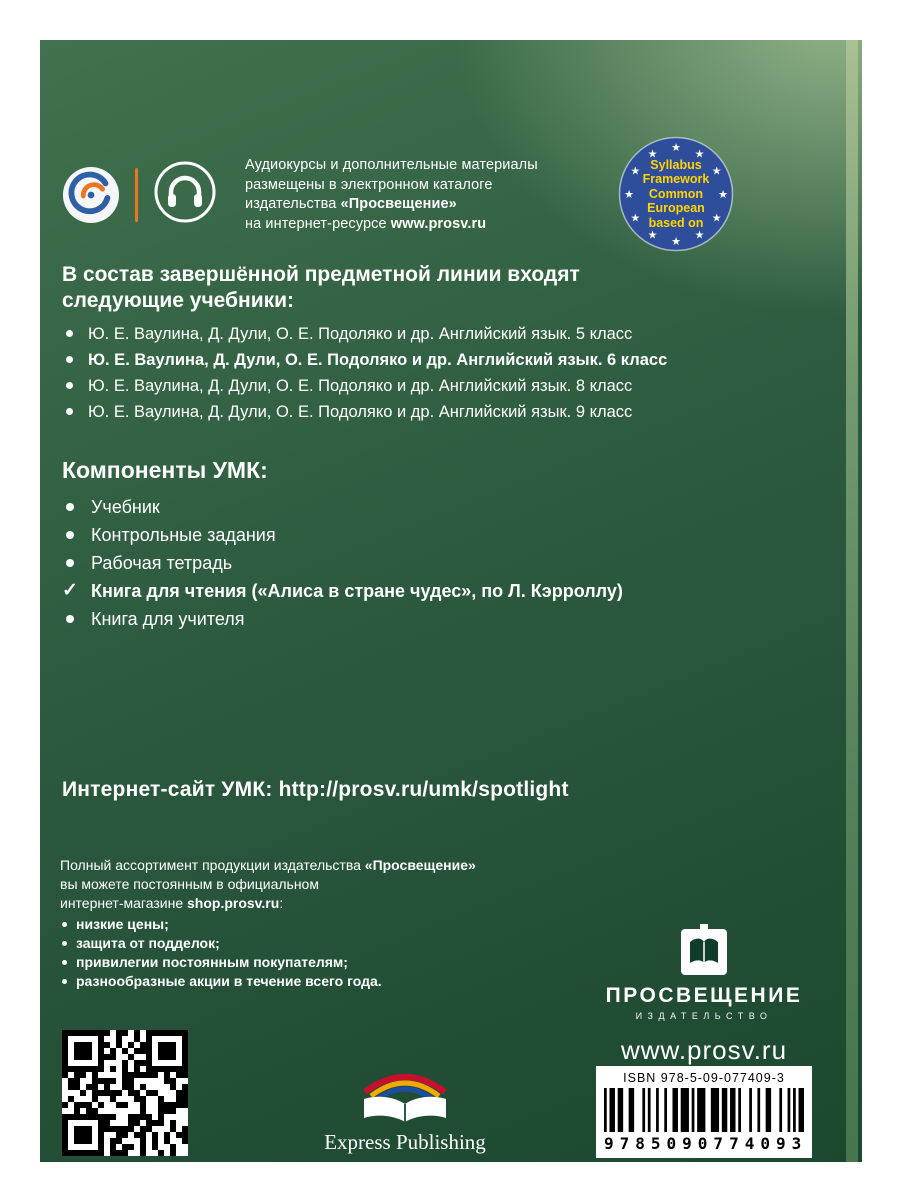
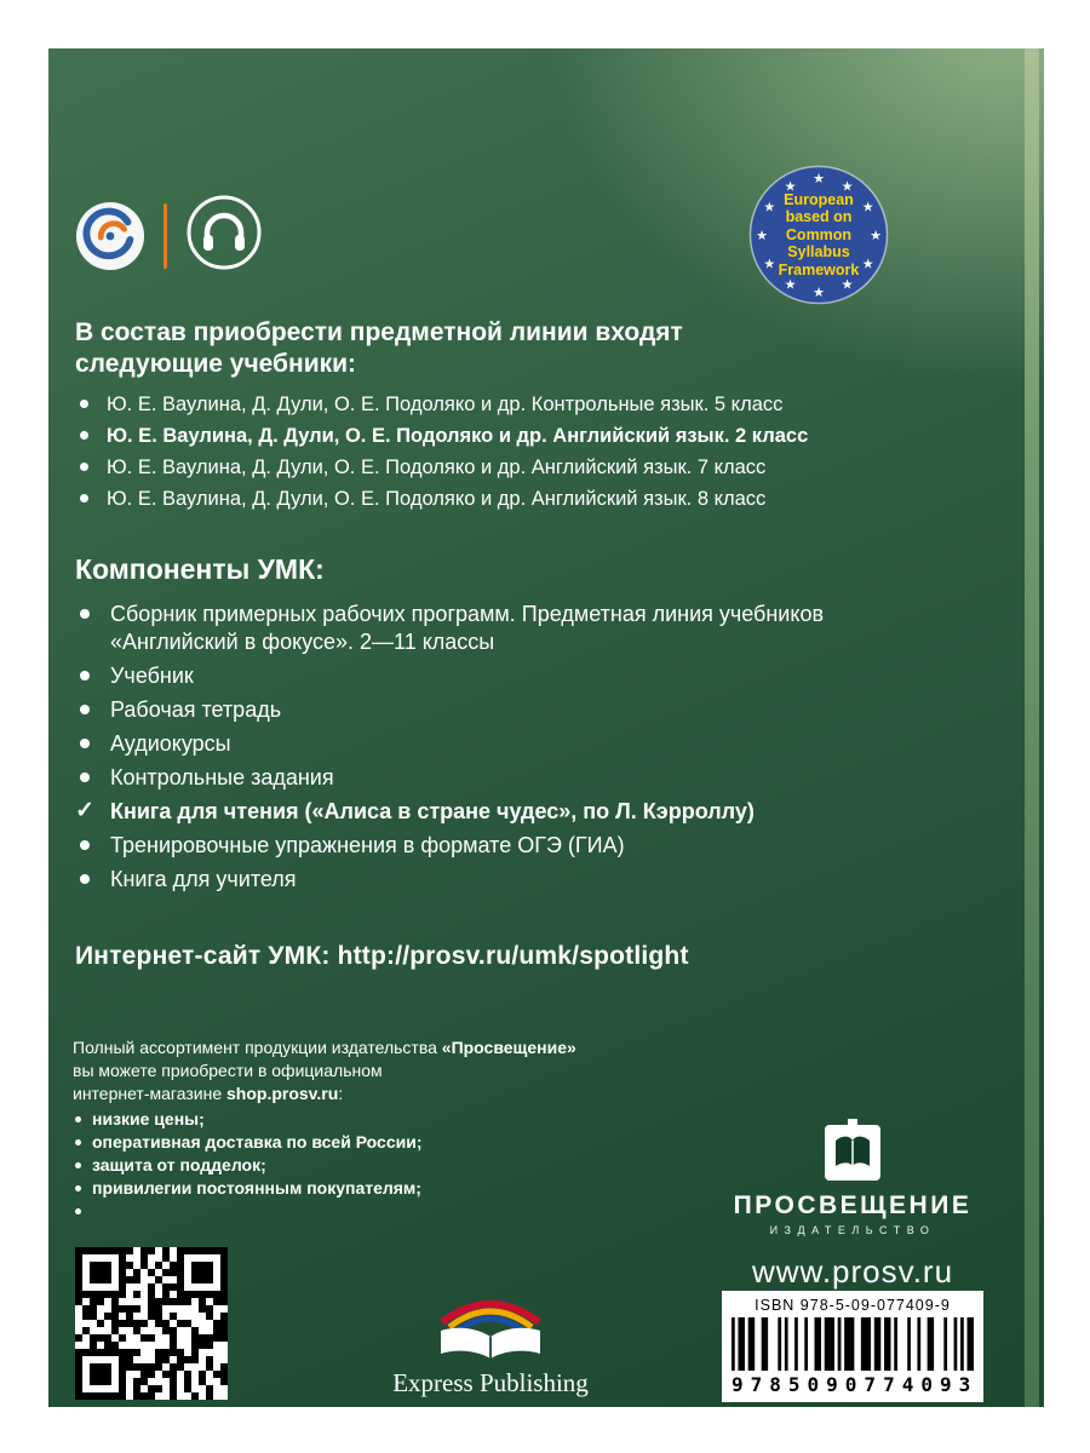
- Аудиокурсы и дополнительные материалы
- размещены в электронном каталоге
- издательства «Просвещение»
- на интернет-ресурсе www.prosv.ru
  ★
  ★
  ★
  ★
  ★
  ★
  ★
  ★
  ★
  ★
  ★
  ★
- Syllabus
+ European
- Framework
+ based on
  Common
- European
+ Syllabus
- based on
+ Framework
- В состав завершённой предметной линии входят следующие учебники:
+ В состав приобрести предметной линии входят следующие учебники:
- Ю. Е. Ваулина, Д. Дули, О. Е. Подоляко и др. Английский язык. 5 класс
+ Ю. Е. Ваулина, Д. Дули, О. Е. Подоляко и др. Контрольные язык. 5 класс
- Ю. Е. Ваулина, Д. Дули, О. Е. Подоляко и др. Английский язык. 6 класс
+ Ю. Е. Ваулина, Д. Дули, О. Е. Подоляко и др. Английский язык. 2 класс
+ Ю. Е. Ваулина, Д. Дули, О. Е. Подоляко и др. Английский язык. 7 класс
  Ю. Е. Ваулина, Д. Дули, О. Е. Подоляко и др. Английский язык. 8 класс
- Ю. Е. Ваулина, Д. Дули, О. Е. Подоляко и др. Английский язык. 9 класс
  Компоненты УМК:
+ Сборник примерных рабочих программ. Предметная линия учебников «Английский в фокусе». 2—11 классы
  Учебник
- Контрольные задания
+ Рабочая тетрадь
+ Аудиокурсы
- Рабочая тетрадь
+ Контрольные задания
  ✓
  Книга для чтения («Алиса в стране чудес», по Л. Кэрроллу)
+ Тренировочные упражнения в формате ОГЭ (ГИА)
  Книга для учителя
  Интернет-сайт УМК: http://prosv.ru/umk/spotlight
  Полный ассортимент продукции издательства «Просвещение»
- вы можете постоянным в официальном
+ вы можете приобрести в официальном
  интернет-магазине shop.prosv.ru:
  низкие цены;
+ оперативная доставка по всей России;
  защита от подделок;
  привилегии постоянным покупателям;
- разнообразные акции в течение всего года.
  Express Publishing
  ПРОСВЕЩЕНИЕ
  ИЗДАТЕЛЬСТВО
  www.prosv.ru
- ISBN 978-5-09-077409-3
+ ISBN 978-5-09-077409-9
  9785090774093
